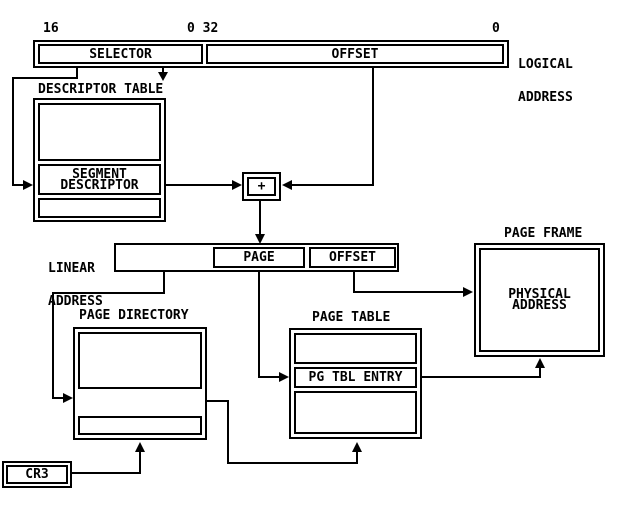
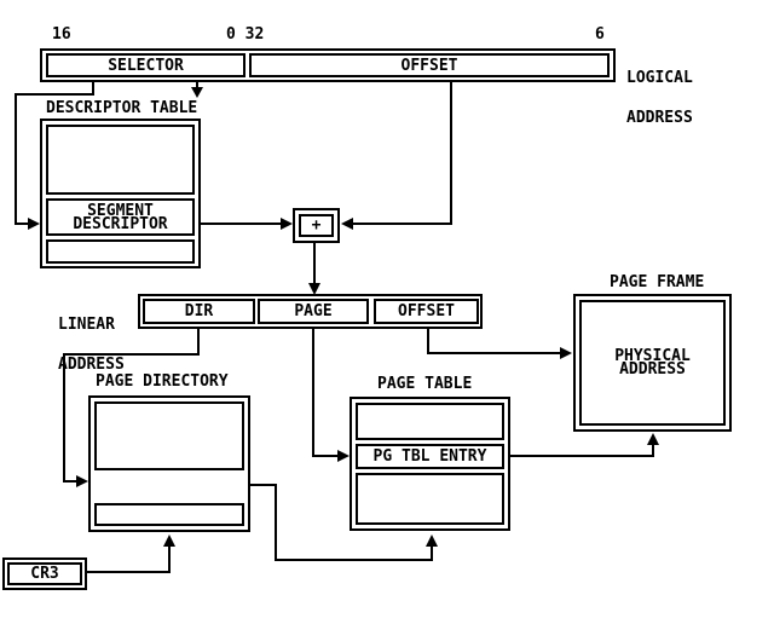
  16
  0 32
- 0
+ 6
  SELECTOR
  OFFSET
  LOGICAL
  ADDRESS
  DESCRIPTOR TABLE
  SEGMENT
  DESCRIPTOR
  +
  LINEAR
  ADDRESS
+ DIR
  PAGE
  OFFSET
  PAGE DIRECTORY
  PAGE TABLE
  PG TBL ENTRY
  PAGE FRAME
  PHYSICAL
  ADDRESS
  CR3
